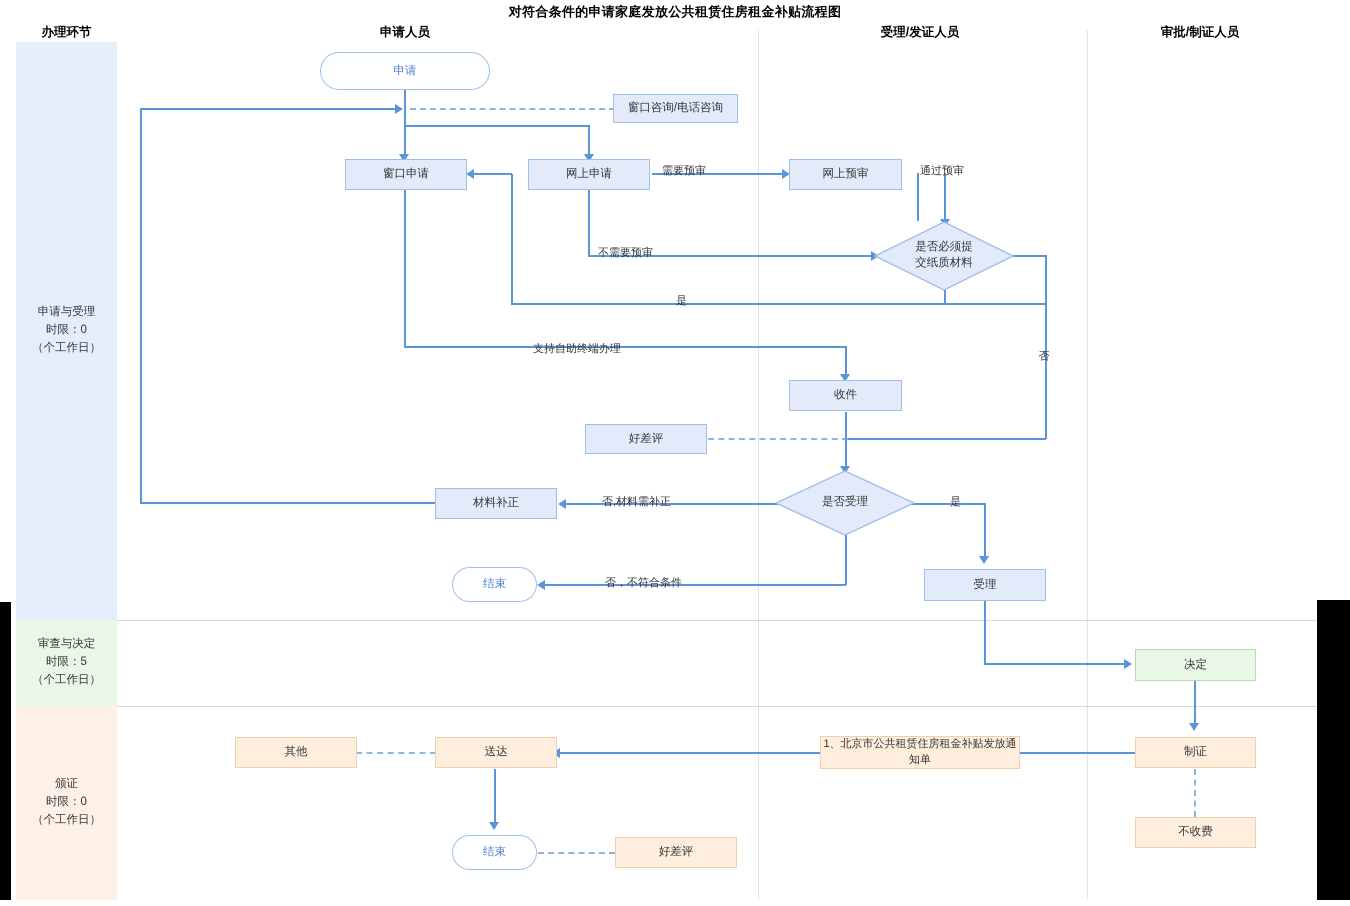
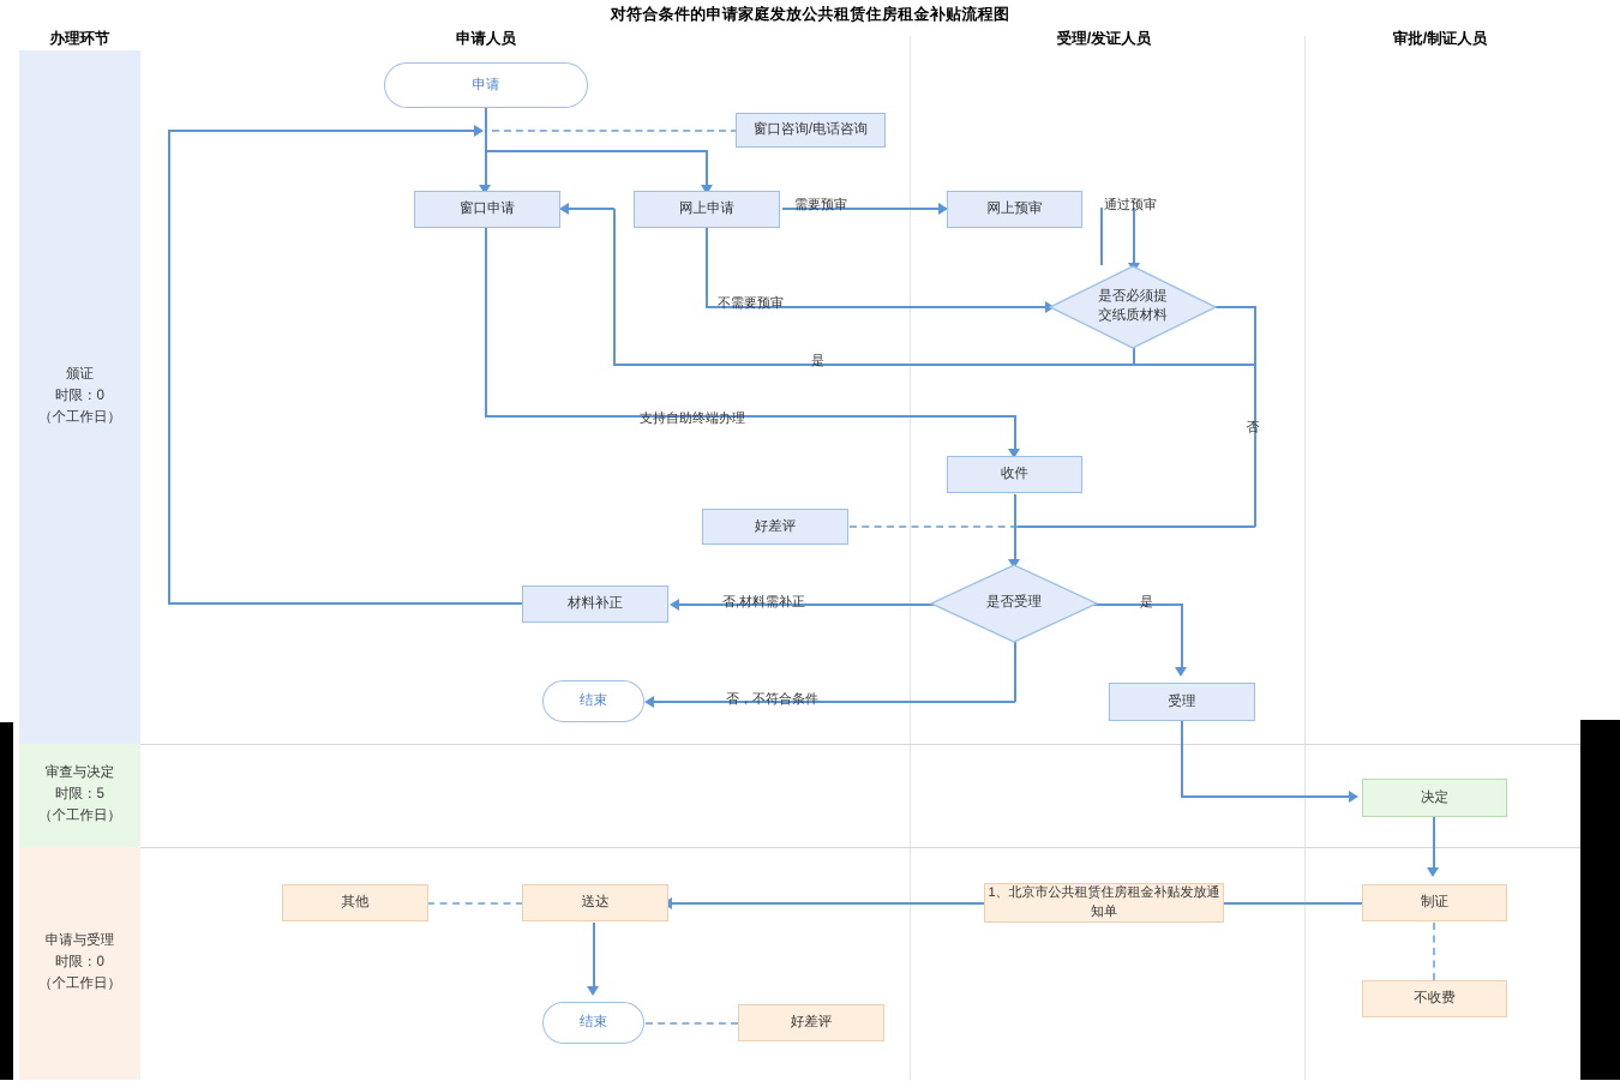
  对符合条件的申请家庭发放公共租赁住房租金补贴流程图
  办理环节
  申请人员
  受理/发证人员
  审批/制证人员
- 申请与受理
+ 颁证
  时限：0
  （个工作日）
  审查与决定
  时限：5
  （个工作日）
- 颁证
+ 申请与受理
  时限：0
  （个工作日）
  需要预审
  通过预审
  不需要预审
  是
  支持自助终端办理
  否,材料需补正
  是
  否，不符合条件
  申请
  窗口咨询/电话咨询
  窗口申请
  网上申请
  网上预审
  是否必须提
  交纸质材料
  收件
  好差评
  材料补正
  是否受理
  结束
  受理
  决定
  其他
  送达
  结束
  好差评
  1、北京市公共租赁住房租金补贴发放通知单
  制证
  不收费
